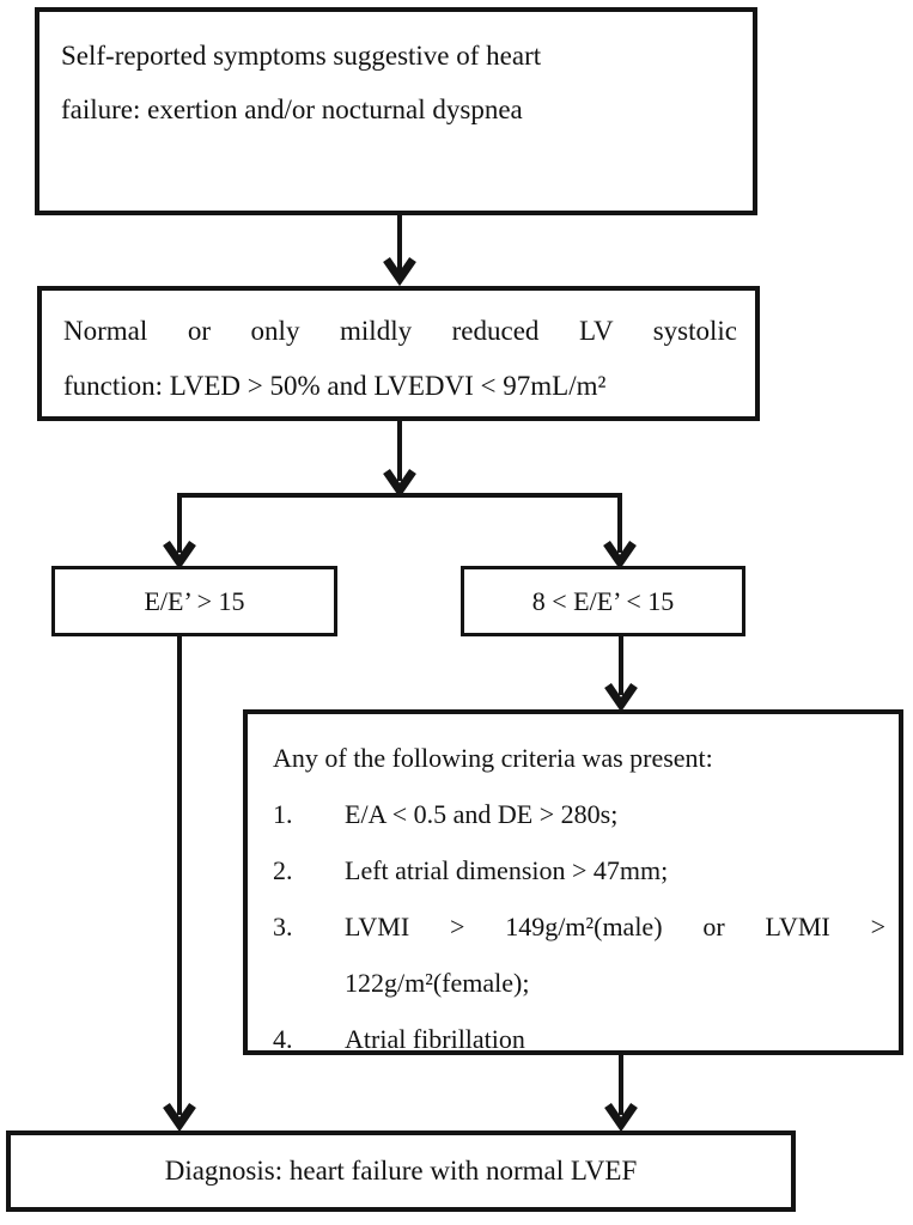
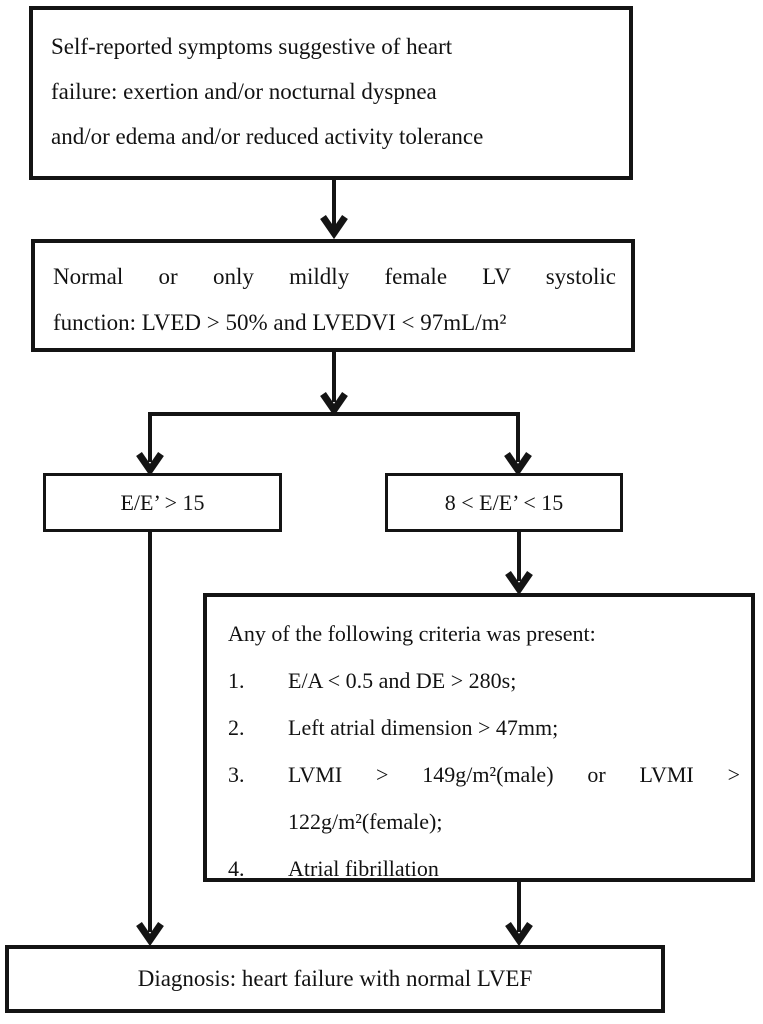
  Self-reported symptoms suggestive of heart
  failure: exertion and/or nocturnal dyspnea
+ and/or edema and/or reduced activity tolerance
- Normal or only mildly reduced LV systolic
+ Normal or only mildly female LV systolic
  function: LVED > 50% and LVEDVI < 97mL/m²
  E/E’ > 15
  8 < E/E’ < 15
  Any of the following criteria was present:
  1.
  E/A < 0.5 and DE > 280s;
  2.
  Left atrial dimension > 47mm;
  3.
  LVMI > 149g/m²(male) or LVMI >
  122g/m²(female);
  4.
  Atrial fibrillation
  Diagnosis: heart failure with normal LVEF
